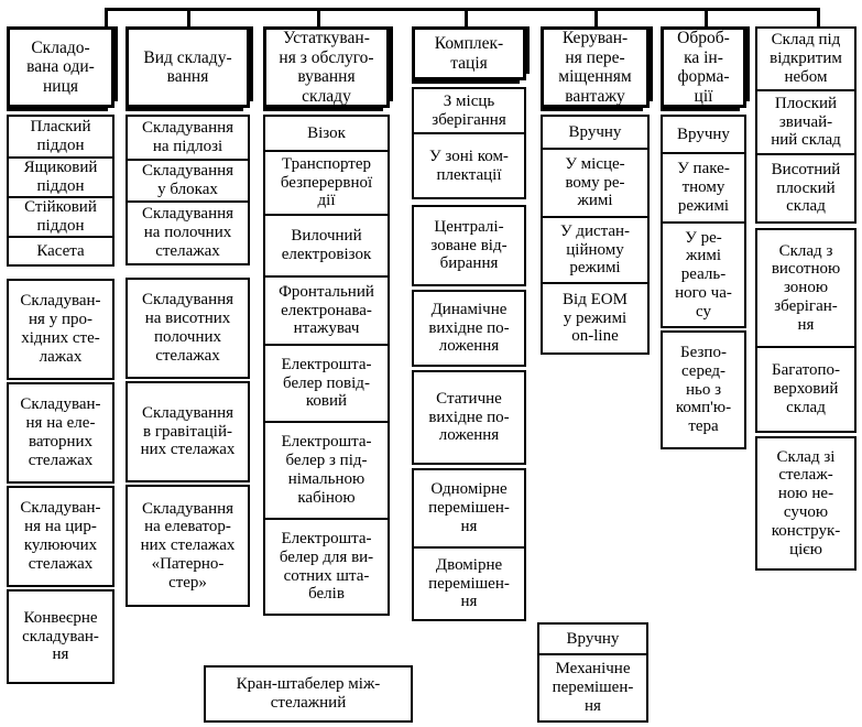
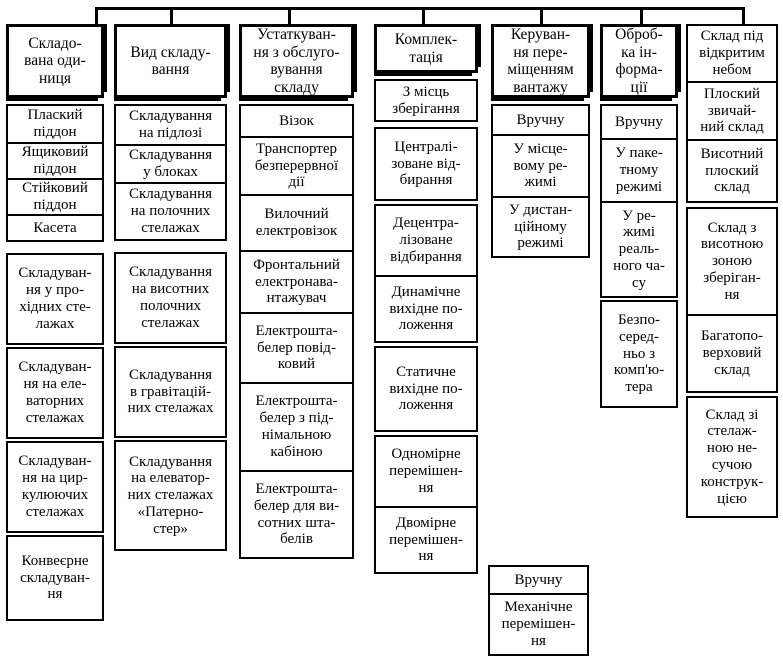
  Складо-
  вана оди-
  ниця
  Плаский
  піддон
  Ящиковий
  піддон
  Стійковий
  піддон
  Касета
  Складуван-
  ня у про-
  хідних сте-
  лажах
  Складуван-
  ня на еле-
  ваторних
  стелажах
  Складуван-
  ня на цир-
  кулюючих
  стелажах
  Конвеєрне
  складуван-
  ня
  Вид складу-
  вання
  Складування
  на підлозі
  Складування
  у блоках
  Складування
  на полочних
  стелажах
  Складування
  на висотних
  полочних
  стелажах
  Складування
  в гравітацій-
  них стелажах
  Складування
  на елеватор-
  них стелажах
  «Патерно-
  стер»
  Устаткуван-
  ня з обслуго-
  вування
  складу
  Візок
  Транспортер
  безперервної
  дії
  Вилочний
  електровізок
  Фронтальний
  електронава-
  нтажувач
  Електрошта-
  белер повід-
  ковий
  Електрошта-
  белер з під-
  німальною
  кабіною
  Електрошта-
  белер для ви-
  сотних шта-
  белів
  Комплек-
  тація
  З місць
  зберігання
- У зоні ком-
- плектації
  Централі-
  зоване від-
  бирання
+ Децентра-
+ лізоване
+ відбирання
  Динамічне
  вихідне по-
  ложення
  Статичне
  вихідне по-
  ложення
  Одномірне
  перемішен-
  ня
  Двомірне
  перемішен-
  ня
  Керуван-
  ня пере-
  міщенням
  вантажу
  Вручну
  У місце-
  вому ре-
  жимі
  У дистан-
  ційному
  режимі
- Від ЕОМ
- у режимі
- on-line
  Оброб-
  ка ін-
  форма-
  ції
  Вручну
  У паке-
  тному
  режимі
  У ре-
  жимі
  реаль-
  ного ча-
  су
  Безпо-
  серед-
  ньо з
  комп'ю-
  тера
  Склад під
  відкритим
  небом
  Плоский
  звичай-
  ний склад
  Висотний
  плоский
  склад
  Склад з
  висотною
  зоною
  зберіган-
  ня
  Багатопо-
  верховий
  склад
  Склад зі
  стелаж-
  ною не-
  сучою
  конструк-
  цією
- Кран-штабелер між-
- стелажний
  Вручну
  Механічне
  перемішен-
  ня
